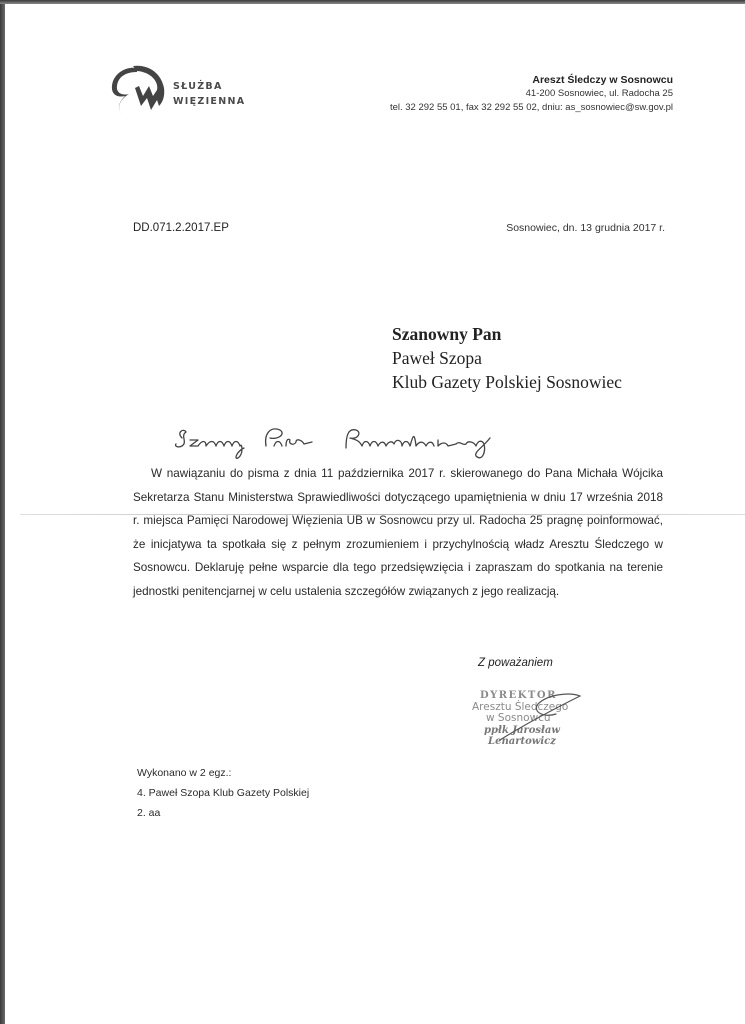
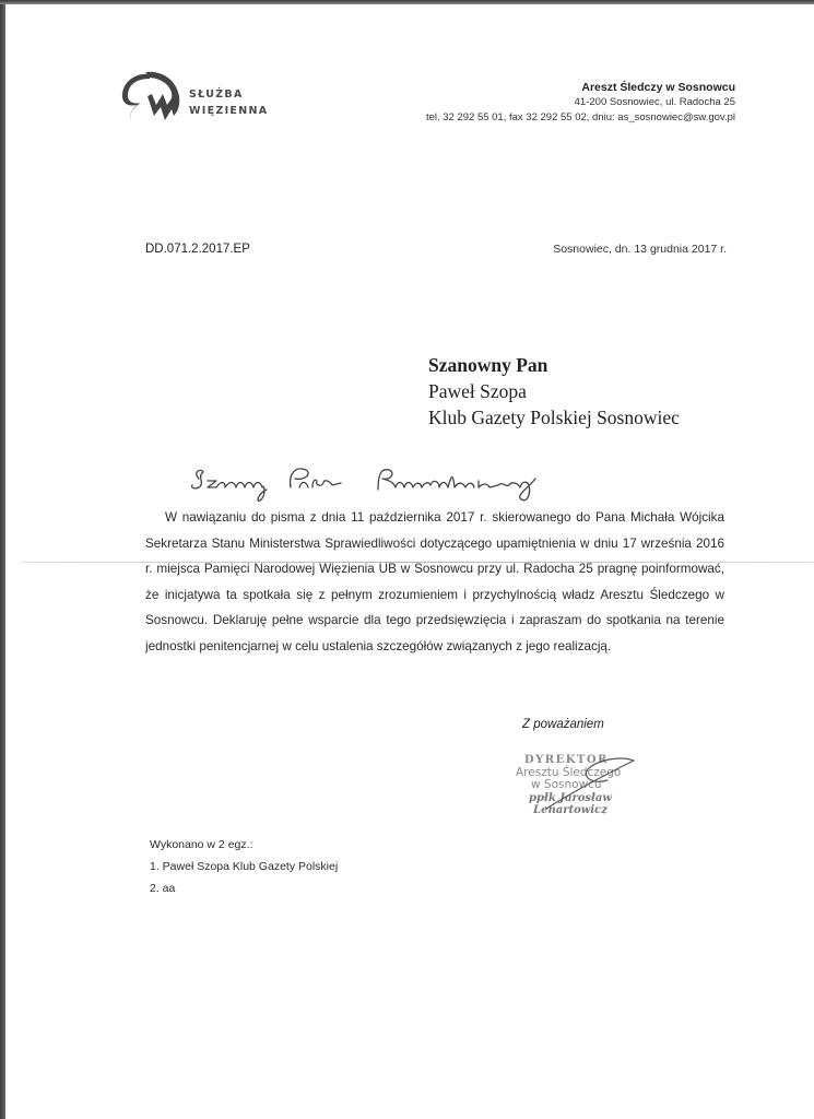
  SŁUŻBA
  WIĘZIENNA
  Areszt Śledczy w Sosnowcu
  41-200 Sosnowiec, ul. Radocha 25
  tel. 32 292 55 01, fax 32 292 55 02, dniu: as_sosnowiec@sw.gov.pl
  DD.071.2.2017.EP
  Sosnowiec, dn. 13 grudnia 2017 r.
  Szanowny Pan
  Paweł Szopa
  Klub Gazety Polskiej Sosnowiec
- W nawiązaniu do pisma z dnia 11 października 2017 r. skierowanego do Pana Michała Wójcika Sekretarza Stanu Ministerstwa Sprawiedliwości dotyczącego upamiętnienia w dniu 17 września 2018 r. miejsca Pamięci Narodowej Więzienia UB w Sosnowcu przy ul. Radocha 25 pragnę poinformować, że inicjatywa ta spotkała się z pełnym zrozumieniem i przychylnością władz Aresztu Śledczego w Sosnowcu. Deklaruję pełne wsparcie dla tego przedsięwzięcia i zapraszam do spotkania na terenie jednostki penitencjarnej w celu ustalenia szczegółów związanych z jego realizacją.
+ W nawiązaniu do pisma z dnia 11 października 2017 r. skierowanego do Pana Michała Wójcika Sekretarza Stanu Ministerstwa Sprawiedliwości dotyczącego upamiętnienia w dniu 17 września 2016 r. miejsca Pamięci Narodowej Więzienia UB w Sosnowcu przy ul. Radocha 25 pragnę poinformować, że inicjatywa ta spotkała się z pełnym zrozumieniem i przychylnością władz Aresztu Śledczego w Sosnowcu. Deklaruję pełne wsparcie dla tego przedsięwzięcia i zapraszam do spotkania na terenie jednostki penitencjarnej w celu ustalenia szczegółów związanych z jego realizacją.
  Z poważaniem
  DYREKTOR
  Aresztu Śledczeo
  w Sosnowcu
  ppłkarosław Lenartowicz
  Wykonano w 2 egz.:
- 4. Paweł Szopa Klub Gazety Polskiej
+ 1. Paweł Szopa Klub Gazety Polskiej
  2. aa
